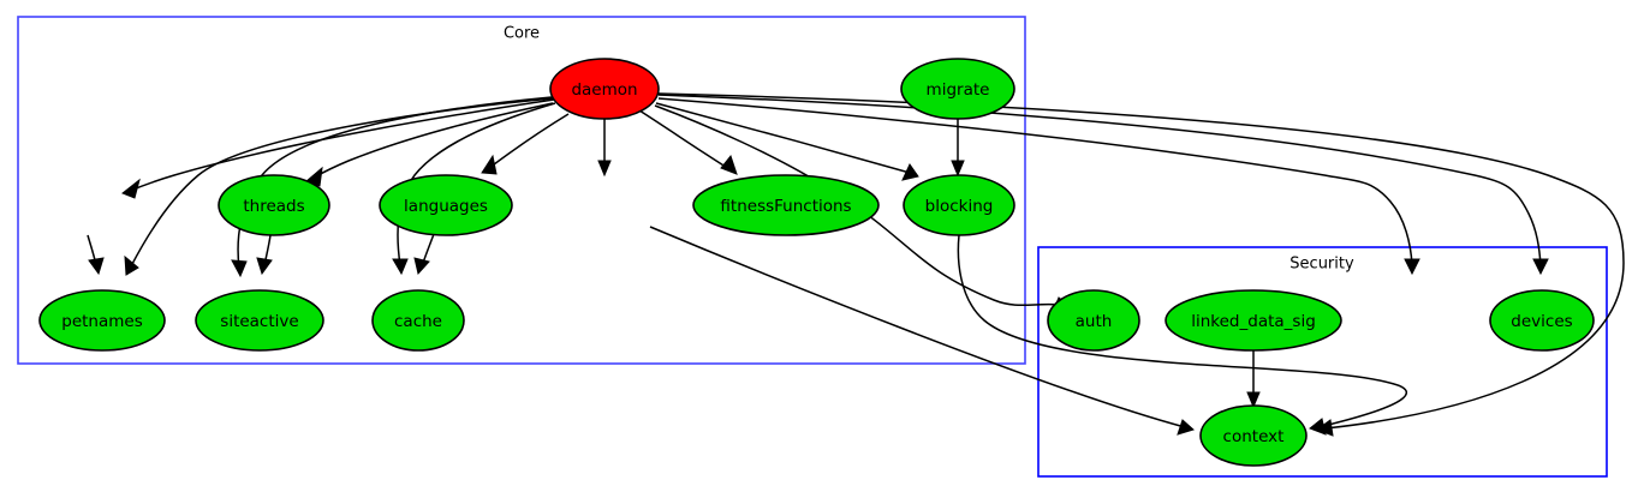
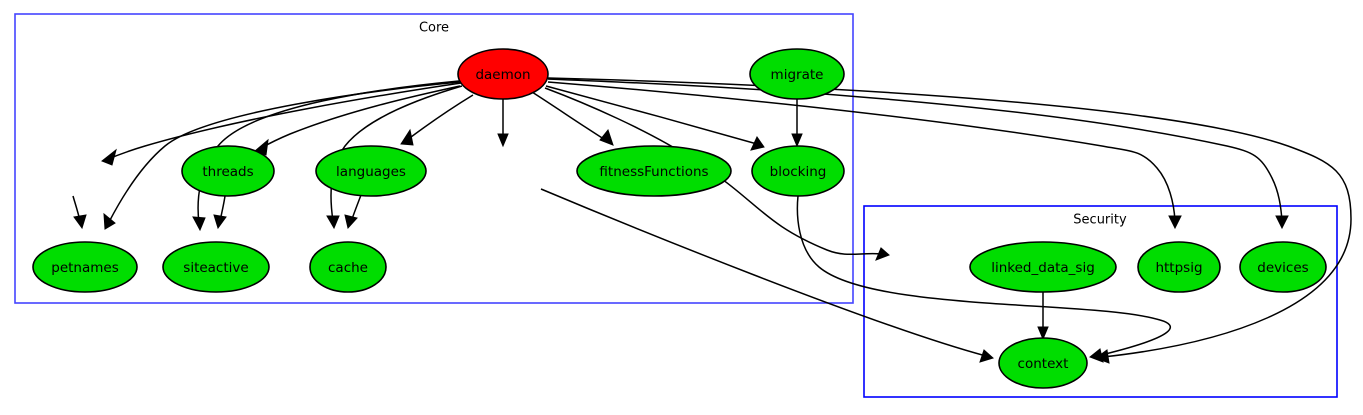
  Core
  Security
  daemon
  migrate
  threads
  languages
  fitnessFunctions
  blocking
  petnames
  siteactive
  cache
- auth
  linked_data_sig
+ httpsig
  devices
  context
